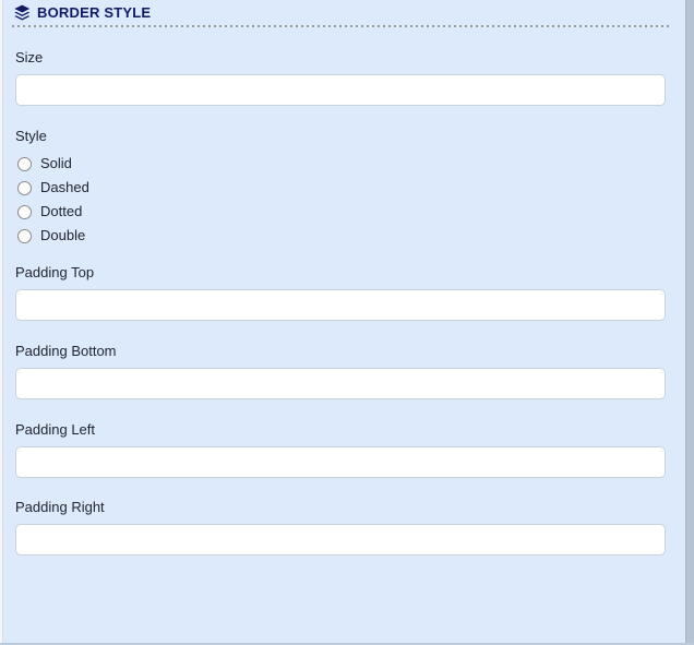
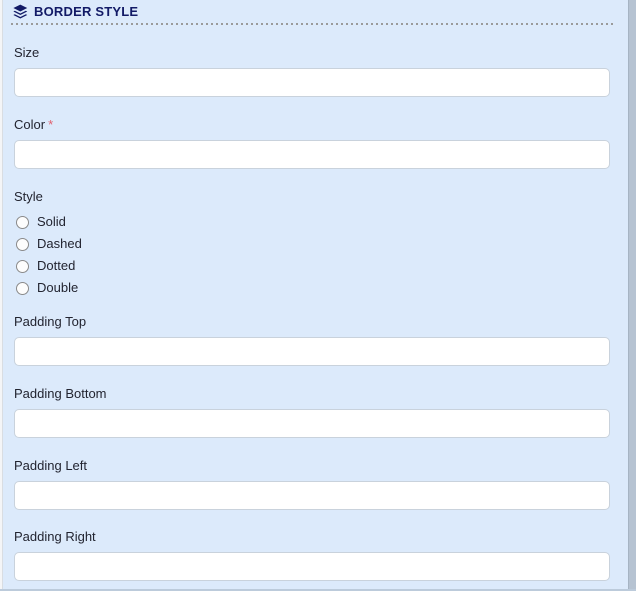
  BORDER STYLE
  Size
+ Color *
  Style
  Solid
  Dashed
  Dotted
  Double
  Padding Top
  Padding Bottom
  Padding Left
  Padding Right
